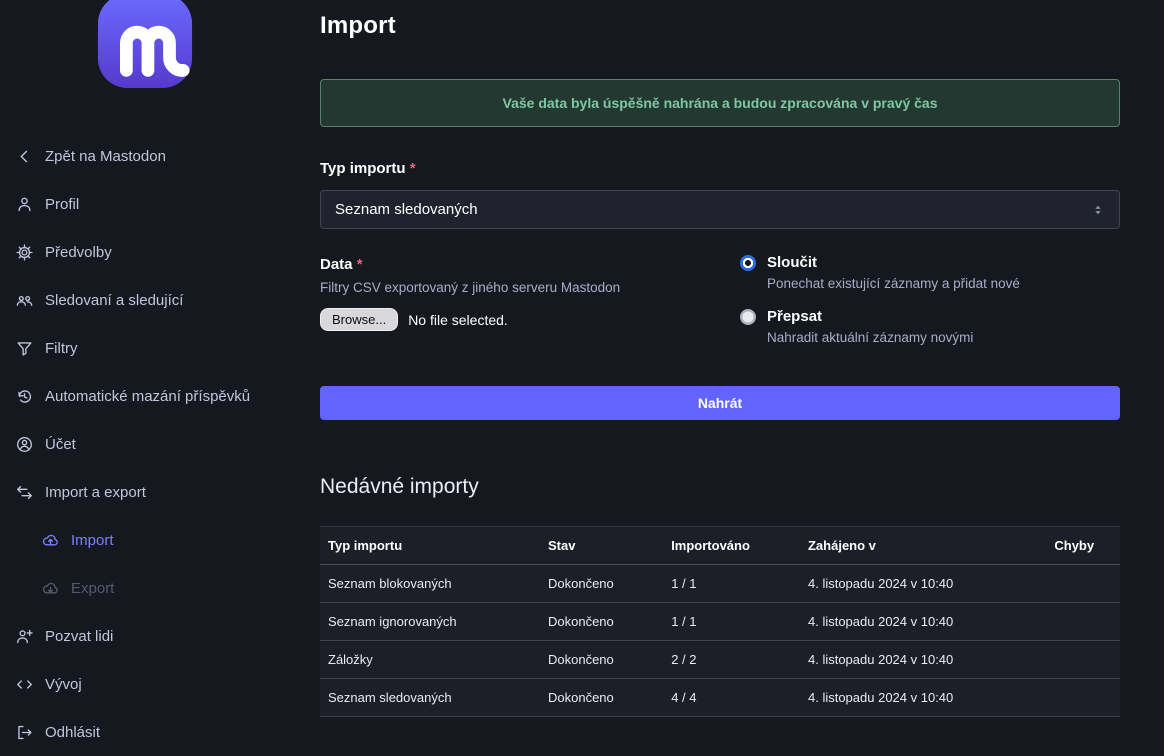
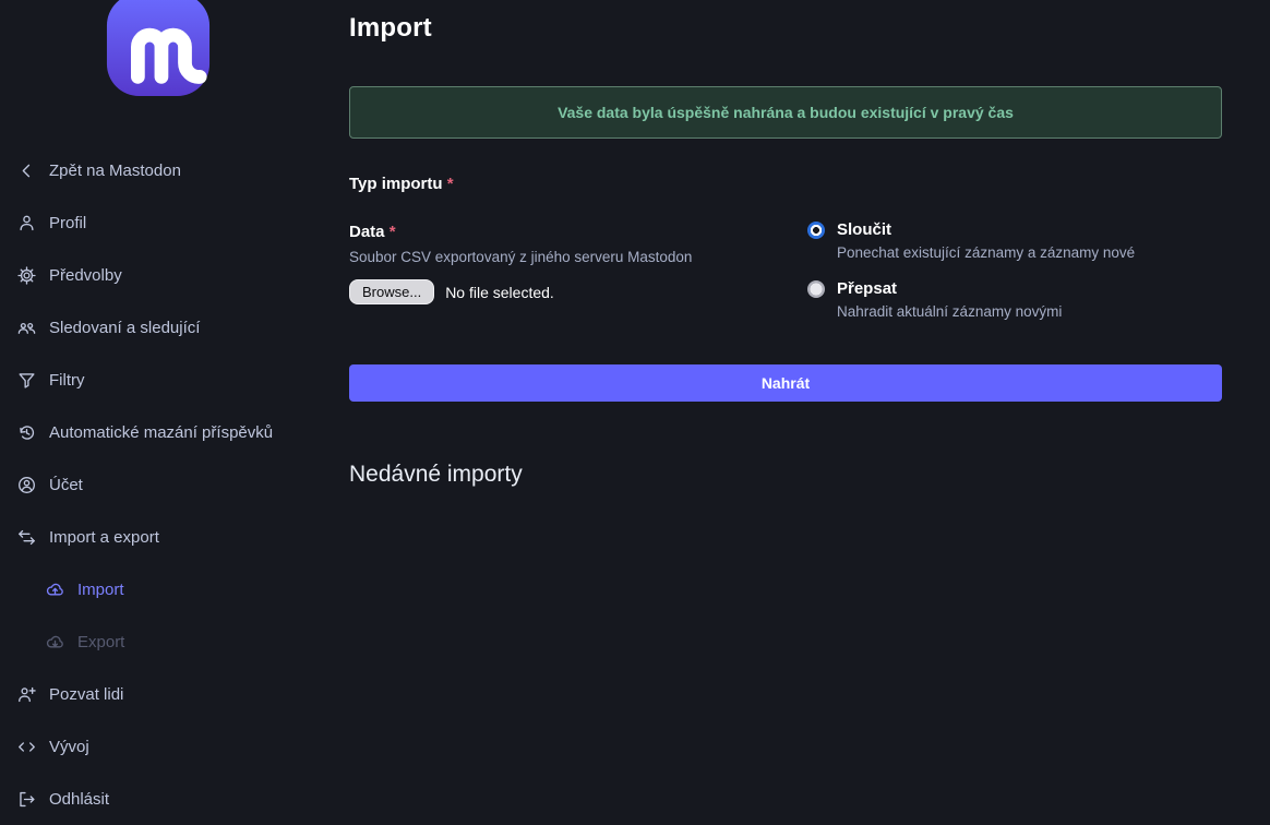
  Zpět na Mastodon
  Profil
  Předvolby
  Sledovaní a sledující
  Filtry
  Automatické mazání příspěvků
  Účet
  Import a export
  Import
  Export
  Pozvat lidi
  Vývoj
  Odhlásit
  Import
- Vaše data byla úspěšně nahrána a budou zpracována v pravý čas
+ Vaše data byla úspěšně nahrána a budou existující v pravý čas
  Typ importu *
- Seznam sledovaných
  Data *
- Filtry CSV exportovaný z jiného serveru Mastodon
+ Soubor CSV exportovaný z jiného serveru Mastodon
  Browse...
  No file selected.
  Sloučit
- Ponechat existující záznamy a přidat nové
+ Ponechat existující záznamy a záznamy nové
  Přepsat
  Nahradit aktuální záznamy novými
  Nahrát
  Nedávné importy
- Typ importu	Stav	Importováno	Zahájeno v	Chyby
- Seznam blokovaných	Dokončeno	1 / 1	4. listopadu 2024 v 10:40
- Seznam ignorovaných	Dokončeno	1 / 1	4. listopadu 2024 v 10:40
- Záložky	Dokončeno	2 / 2	4. listopadu 2024 v 10:40
- Seznam sledovaných	Dokončeno	4 / 4	4. listopadu 2024 v 10:40
